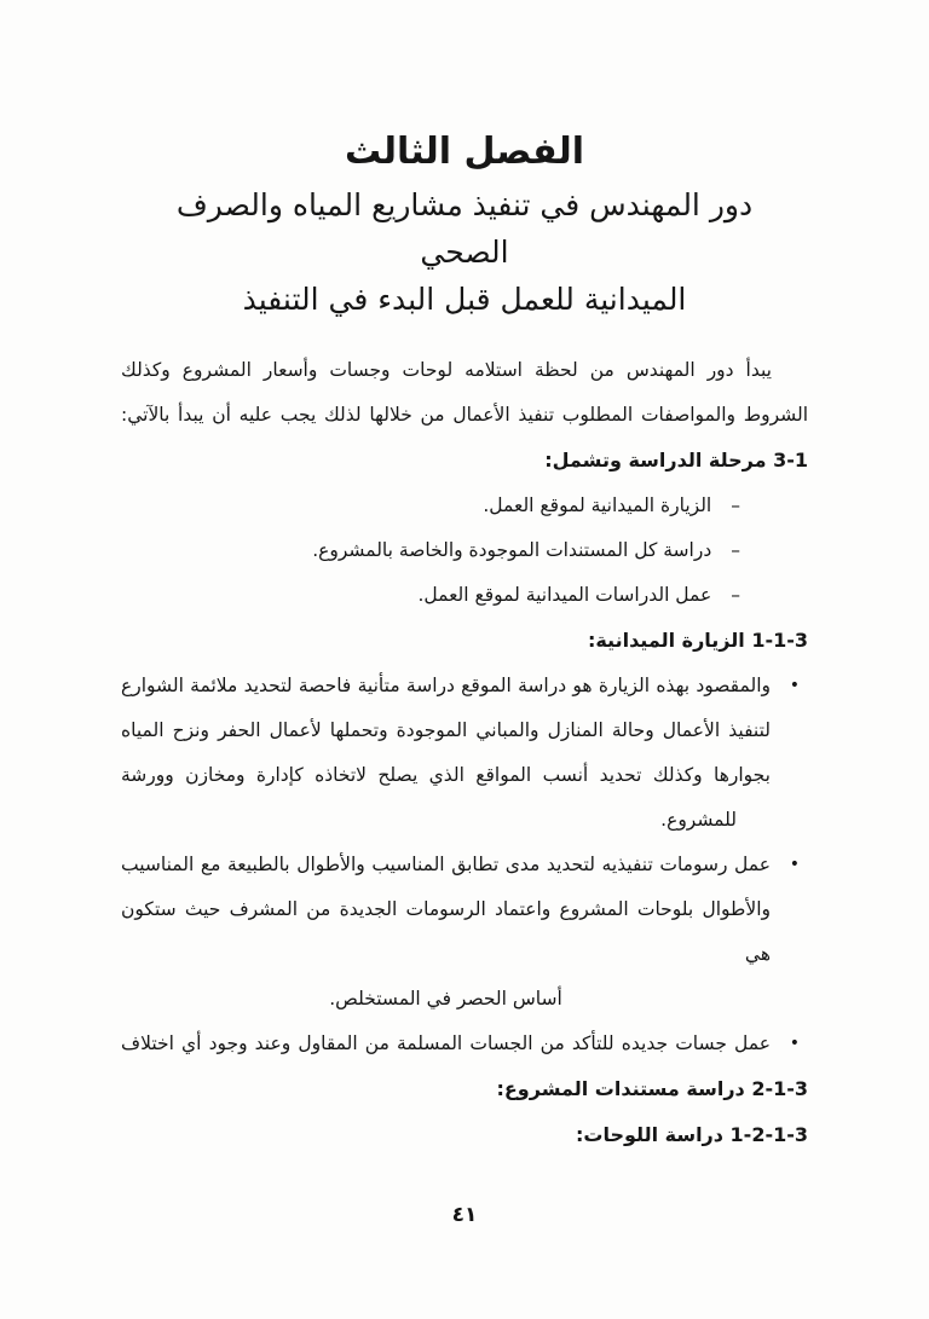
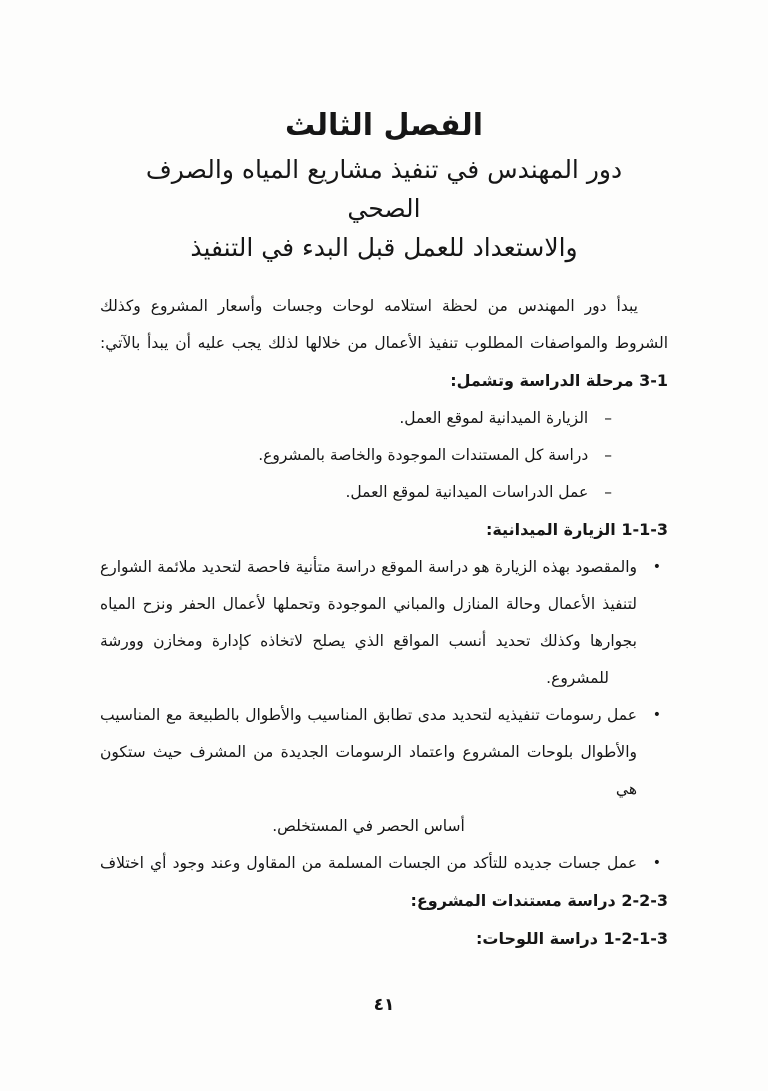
  الفصل الثالث
  دور المهندس في تنفيذ مشاريع المياه والصرف
  الصحي
- الميدانية للعمل قبل البدء في التنفيذ
+ والاستعداد للعمل قبل البدء في التنفيذ
  يبدأ دور المهندس من لحظة استلامه لوحات وجسات وأسعار المشروع وكذلك الشروط والمواصفات المطلوب تنفيذ الأعمال من خلالها لذلك يجب عليه أن يبدأ بالآتي:
  3-1 مرحلة الدراسة وتشمل:
  –
  الزيارة الميدانية لموقع العمل.
  –
  دراسة كل المستندات الموجودة والخاصة بالمشروع.
  –
  عمل الدراسات الميدانية لموقع العمل.
  1-1-3 الزيارة الميدانية:
  •
  والمقصود بهذه الزيارة هو دراسة الموقع دراسة متأنية فاحصة لتحديد ملائمة الشوارع لتنفيذ الأعمال وحالة المنازل والمباني الموجودة وتحملها لأعمال الحفر ونزح المياه بجوارها وكذلك تحديد أنسب المواقع الذي يصلح لاتخاذه كإدارة ومخازن وورشة
  للمشروع.
  •
  عمل رسومات تنفيذيه لتحديد مدى تطابق المناسيب والأطوال بالطبيعة مع المناسيب والأطوال بلوحات المشروع واعتماد الرسومات الجديدة من المشرف حيث ستكون هي
  أساس الحصر في المستخلص.
  •
  عمل جسات جديده للتأكد من الجسات المسلمة من المقاول وعند وجود أي اختلاف
- 2-1-3 دراسة مستندات المشروع:
+ 2-2-3 دراسة مستندات المشروع:
  1-2-1-3 دراسة اللوحات:
  ٤١
